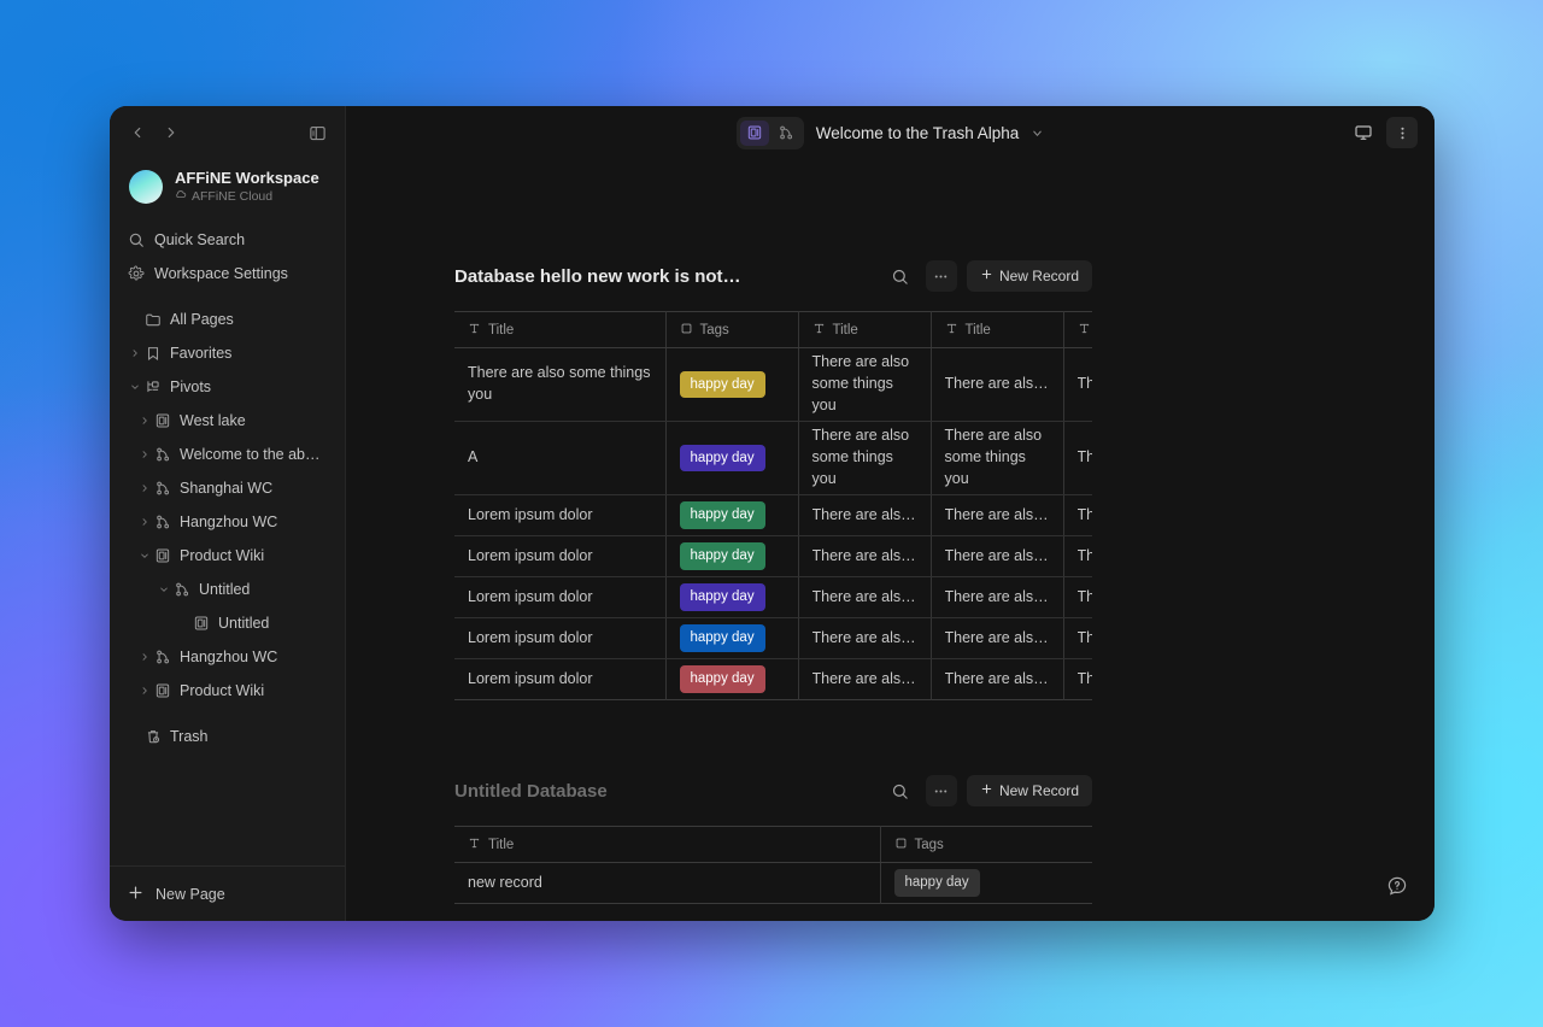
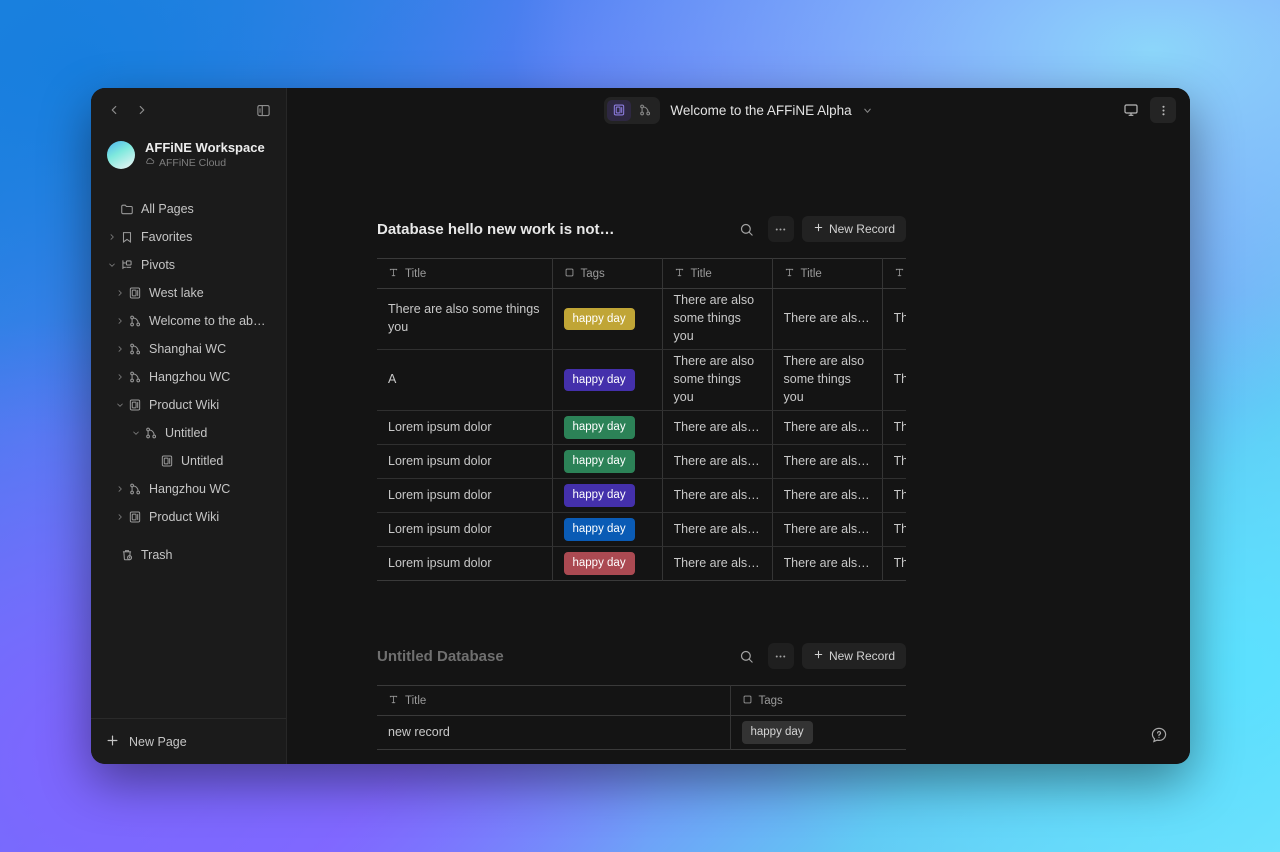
  AFFiNE Workspace
  AFFiNE Cloud
- Quick Search
- Workspace Settings
  All Pages
  Favorites
  Pivots
  West lake
  Welcome to the abede
  Shanghai WC
  Hangzhou WC
  Product Wiki
  Untitled
  Untitled
  Hangzhou WC
  Product Wiki
  Trash
  New Page
- Welcome to the Trash Alpha
+ Welcome to the AFFiNE Alpha
  Database hello new work is not…
  New Record
  Title	Tags	Title	Title
  There are also some things you	happy day	There are also some things you	There are also…	Th
  A	happy day	There are also some things you	There are also some things you	Th
  Lorem ipsum dolor	happy day	There are also…	There are also…	Th
  Lorem ipsum dolor	happy day	There are also…	There are also…	Th
  Lorem ipsum dolor	happy day	There are also…	There are also…	Th
  Lorem ipsum dolor	happy day	There are also…	There are also…	Th
  Lorem ipsum dolor	happy day	There are also…	There are also…	Th
  Untitled Database
  New Record
  Title	Tags
  new record	happy day
